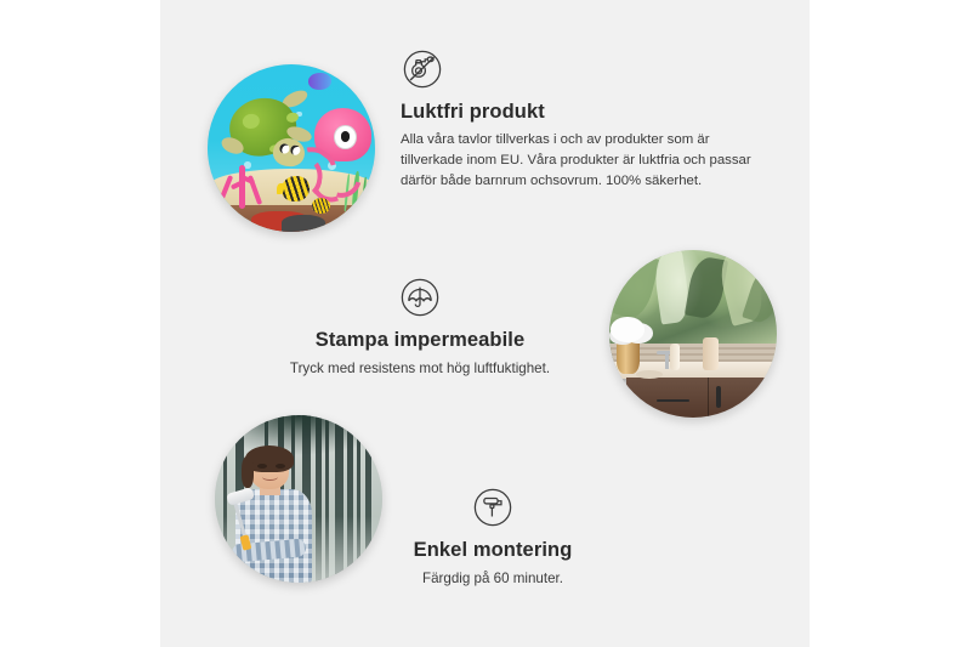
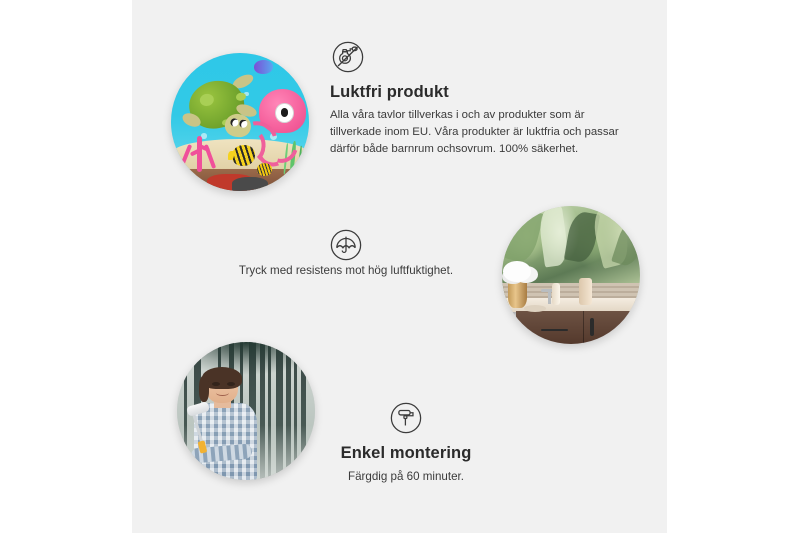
  Luktfri produkt
  Alla våra tavlor tillverkas i och av produkter som är tillverkade inom EU. Våra produkter är luktfria och passar därför både barnrum ochsovrum. 100% säkerhet.
- Stampa impermeabile
  Tryck med resistens mot hög luftfuktighet.
  Enkel montering
  Färgdig på 60 minuter.
